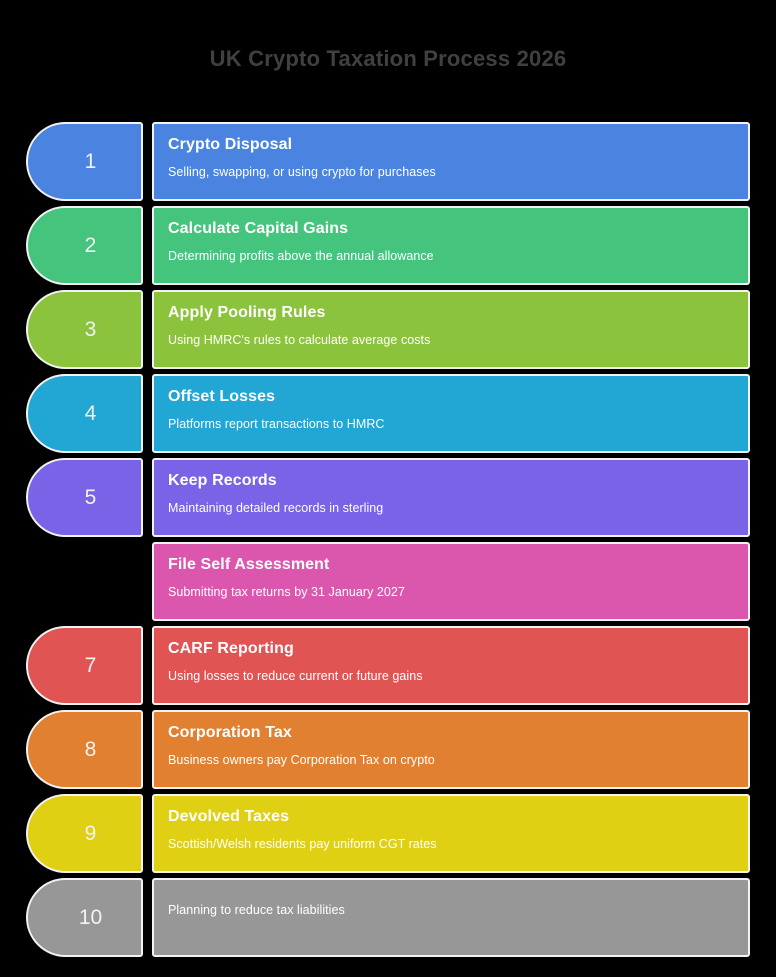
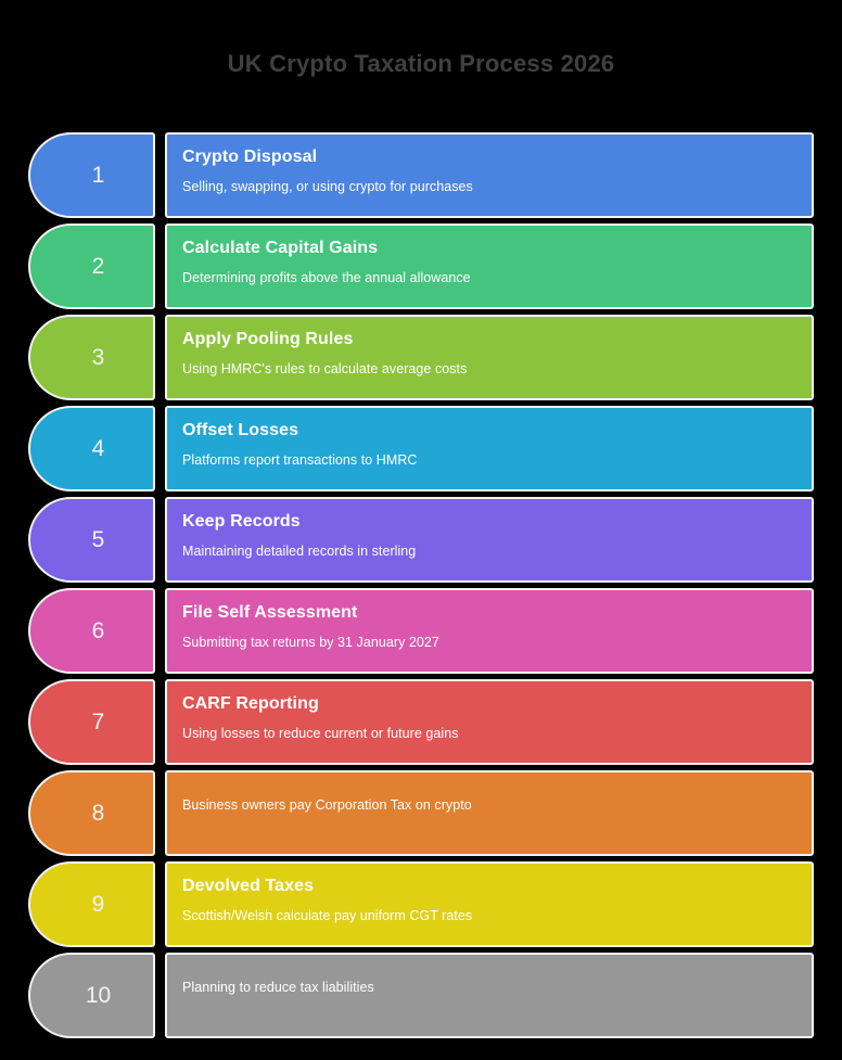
  UK Crypto Taxation Process 2026
  1
  Crypto Disposal
  Selling, swapping, or using crypto for purchases
  2
  Calculate Capital Gains
  Determining profits above the annual allowance
  3
  Apply Pooling Rules
  Using HMRC's rules to calculate average costs
  4
  Offset Losses
  Platforms report transactions to HMRC
  5
  Keep Records
  Maintaining detailed records in sterling
+ 6
  File Self Assessment
  Submitting tax returns by 31 January 2027
  7
  CARF Reporting
  Using losses to reduce current or future gains
  8
- Corporation Tax
  Business owners pay Corporation Tax on crypto
  9
  Devolved Taxes
- Scottish/Welsh residents pay uniform CGT rates
+ Scottish/Welsh calculate pay uniform CGT rates
  10
  Planning to reduce tax liabilities
